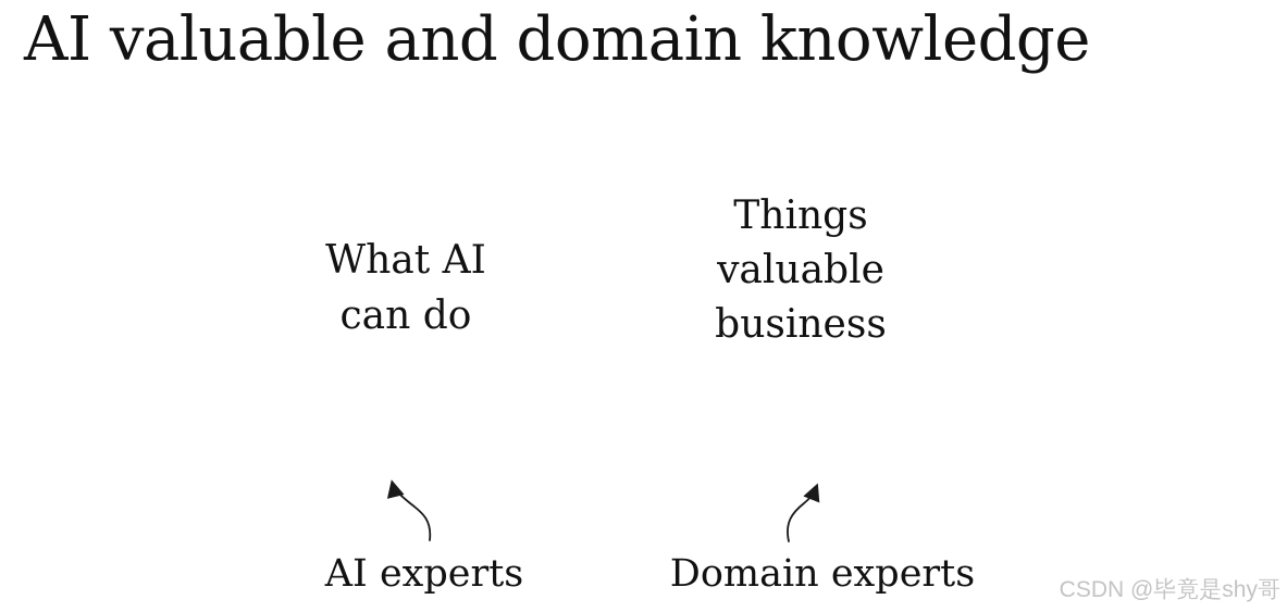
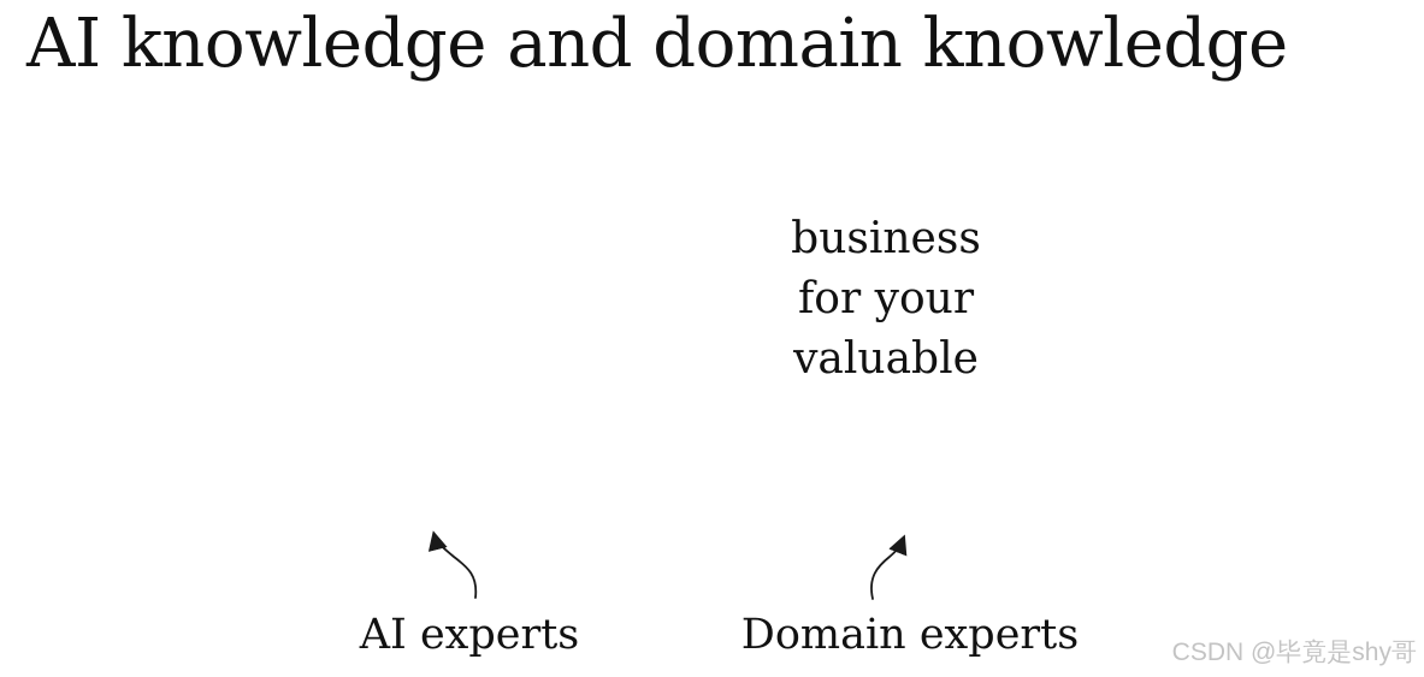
- AI valuable and domain knowledge
+ AI knowledge and domain knowledge
- What AI
- can do
- Things
- valuable
+ business
+ for your
- business
+ valuable
  AI experts
  Domain experts
  CSDN @毕竟是shy哥
